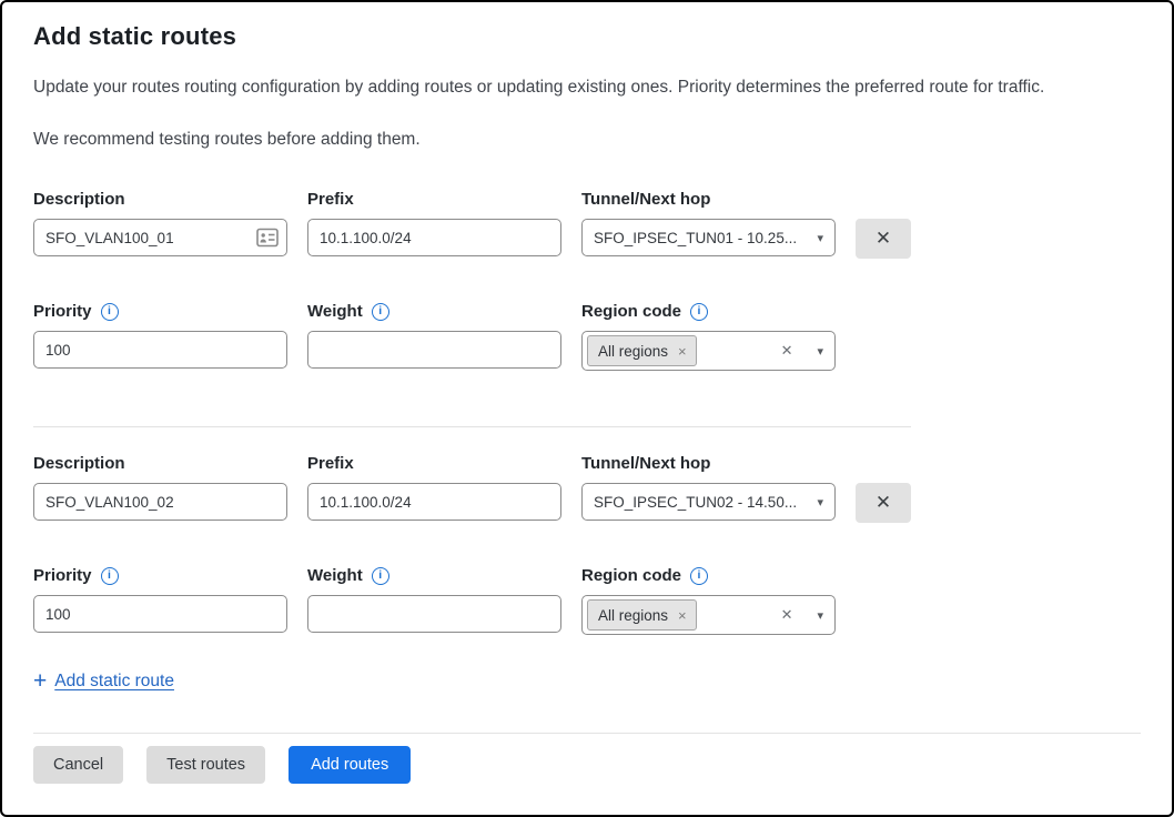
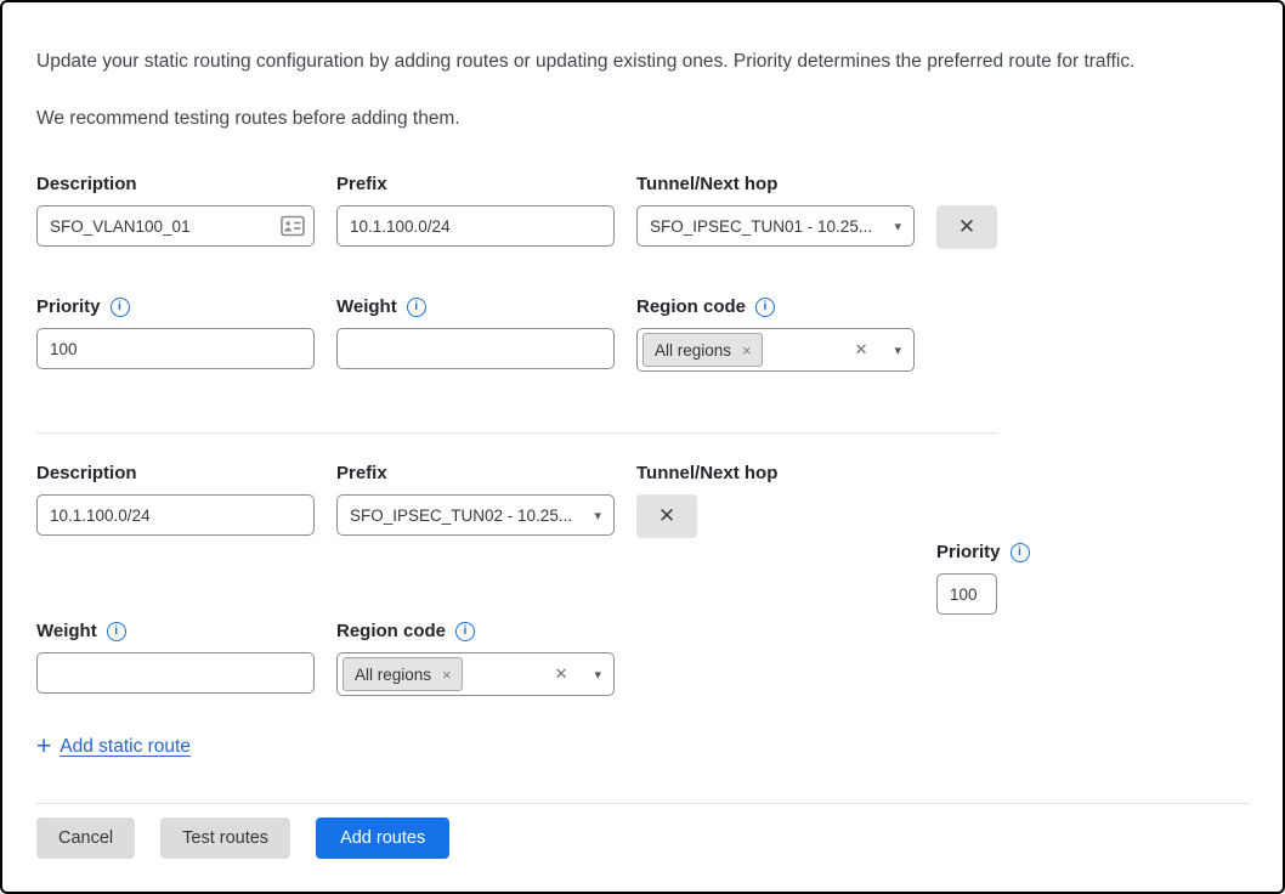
- Add static routes
- Update your routes routing configuration by adding routes or updating existing ones. Priority determines the preferred route for traffic.
+ Update your static routing configuration by adding routes or updating existing ones. Priority determines the preferred route for traffic.
  We recommend testing routes before adding them.
  Description
  Prefix
  Tunnel/Next hop
  SFO_VLAN100_01
  10.1.100.0/24
  SFO_IPSEC_TUN01 - 10.25...
  ▾
  ✕
  Priority
  i
  Weight
  i
  Region code
  i
  100
  All regions
  ×
  ✕
  ▾
  Description
  Prefix
  Tunnel/Next hop
- SFO_VLAN100_02
  10.1.100.0/24
- SFO_IPSEC_TUN02 - 14.50...
+ SFO_IPSEC_TUN02 - 10.25...
  ▾
  ✕
  Priority
  i
  Weight
  i
  Region code
  i
  100
  All regions
  ×
  ✕
  ▾
  +
  Add static route
  Cancel
  Test routes
  Add routes
